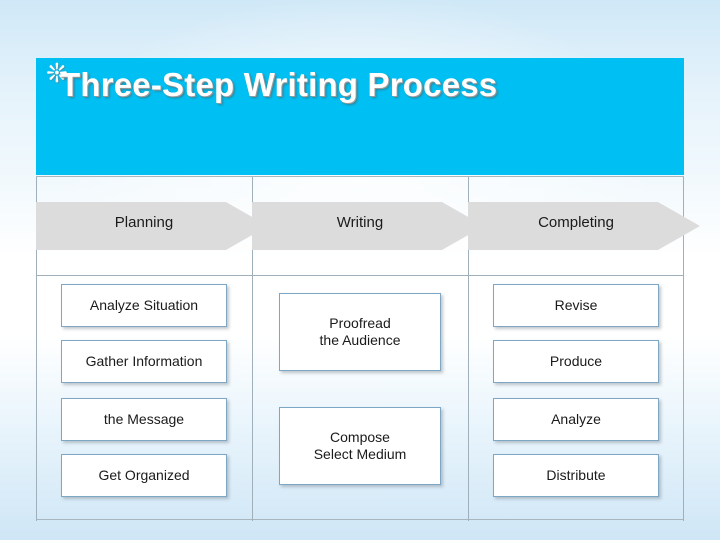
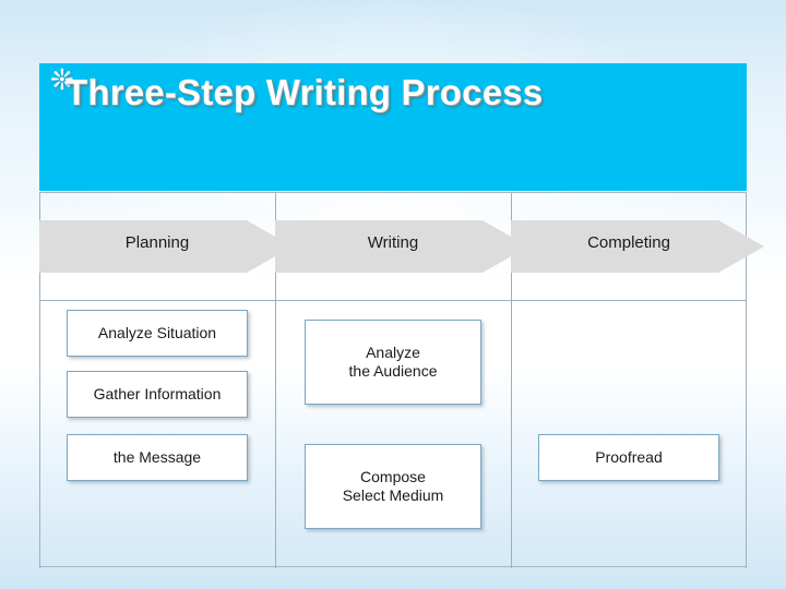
  ❊
  Three-Step Writing Process
  Planning
  Writing
  Completing
  Analyze Situation
  Gather Information
  the Message
- Get Organized
- Proofread
+ Analyze
  the Audience
  Compose
  Select Medium
- Revise
- Produce
- Analyze
+ Proofread
- Distribute
